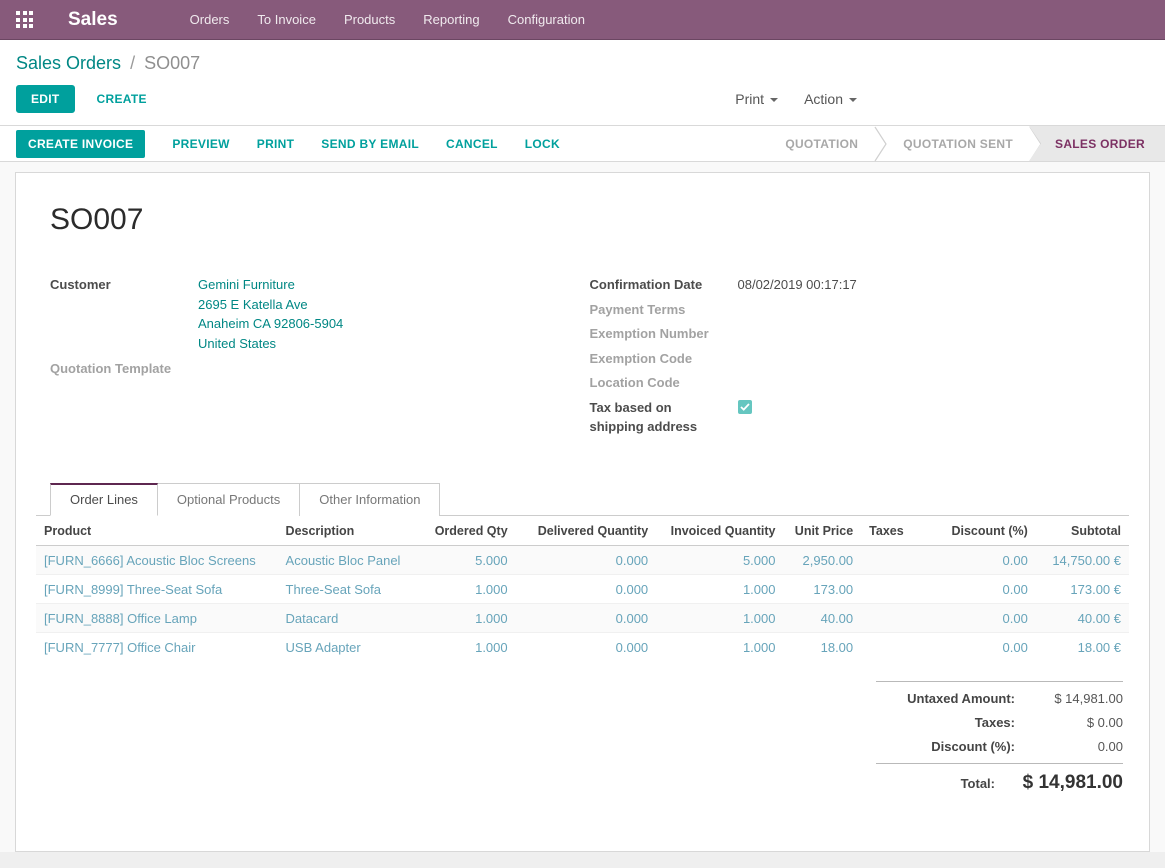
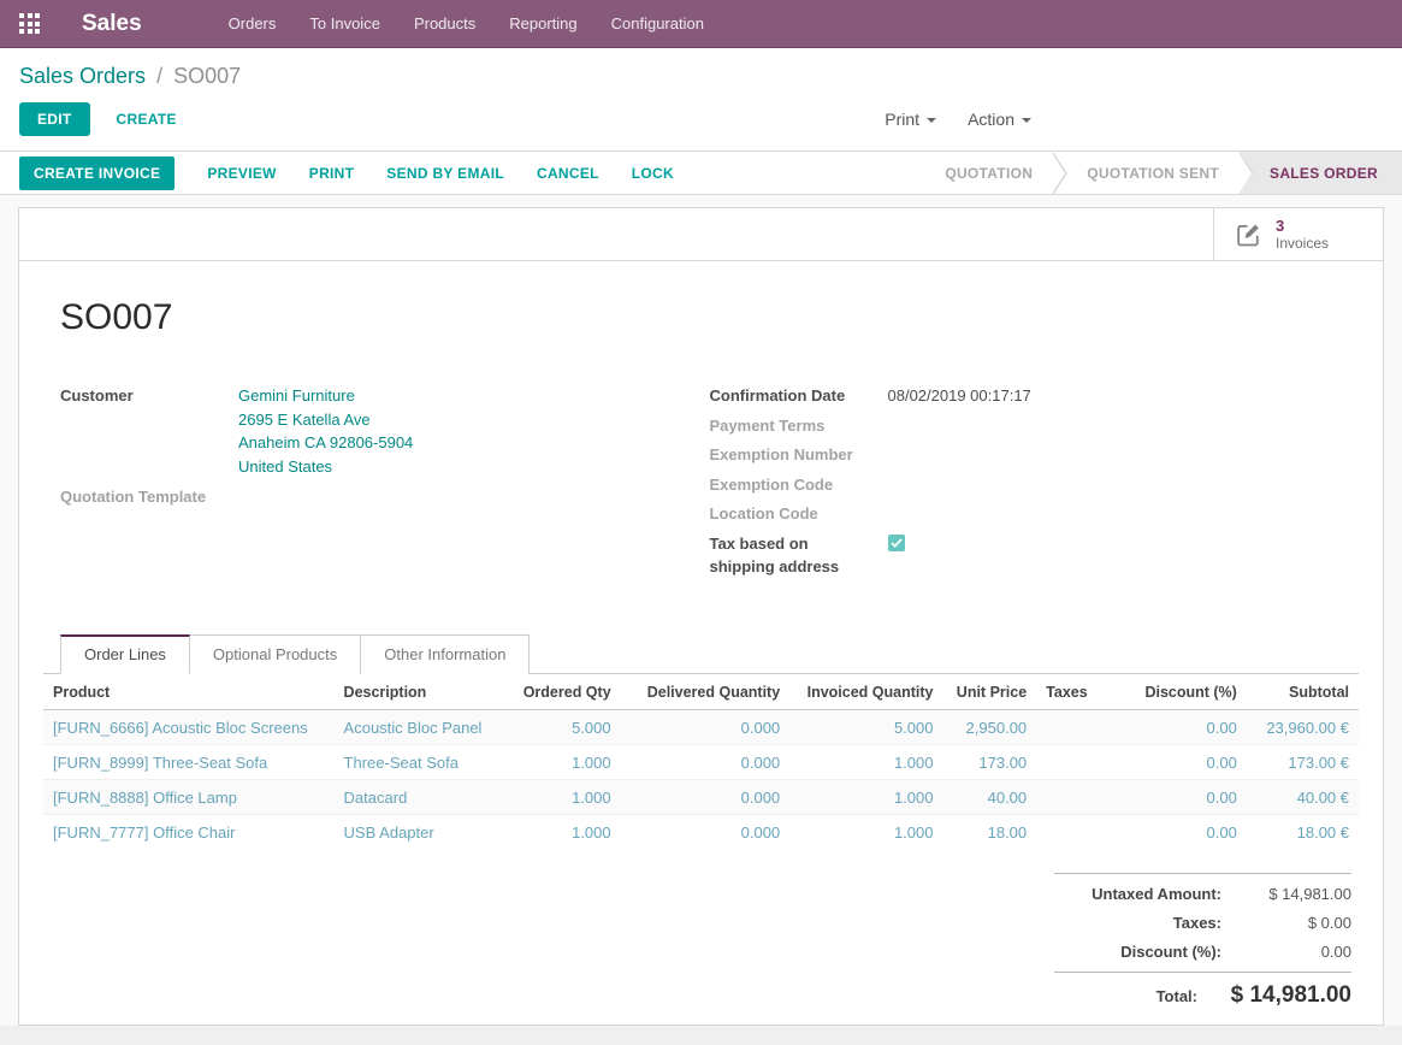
  Sales
  Orders
  To Invoice
  Products
  Reporting
  Configuration
  Sales Orders / SO007
  EDIT
  CREATE
  Print
  Action
  CREATE INVOICE
  PREVIEW
  PRINT
  SEND BY EMAIL
  CANCEL
  LOCK
  QUOTATION
  QUOTATION SENT
  SALES ORDER
+ 3
+ Invoices
  SO007
  Customer
  Gemini Furniture
  2695 E Katella Ave
  Anaheim CA 92806-5904
  United States
  Quotation Template
  Confirmation Date
  08/02/2019 00:17:17
  Payment Terms
  Exemption Number
  Exemption Code
  Location Code
  Tax based on shipping address
  Order Lines
  Optional Products
  Other Information
  Product	Description	Ordered Qty	Delivered Quantity	Invoiced Quantity	Unit Price	Taxes	Discount (%)	Subtotal
- [FURN_6666] Acoustic Bloc Screens	Acoustic Bloc Panel	5.000	0.000	5.000	2,950.00		0.00	14,750.00 €
+ [FURN_6666] Acoustic Bloc Screens	Acoustic Bloc Panel	5.000	0.000	5.000	2,950.00		0.00	23,960.00 €
  [FURN_8999] Three-Seat Sofa	Three-Seat Sofa	1.000	0.000	1.000	173.00		0.00	173.00 €
  [FURN_8888] Office Lamp	Datacard	1.000	0.000	1.000	40.00		0.00	40.00 €
  [FURN_7777] Office Chair	USB Adapter	1.000	0.000	1.000	18.00		0.00	18.00 €
  Untaxed Amount:
  $ 14,981.00
  Taxes:
  $ 0.00
  Discount (%):
  0.00
  Total:
  $ 14,981.00
